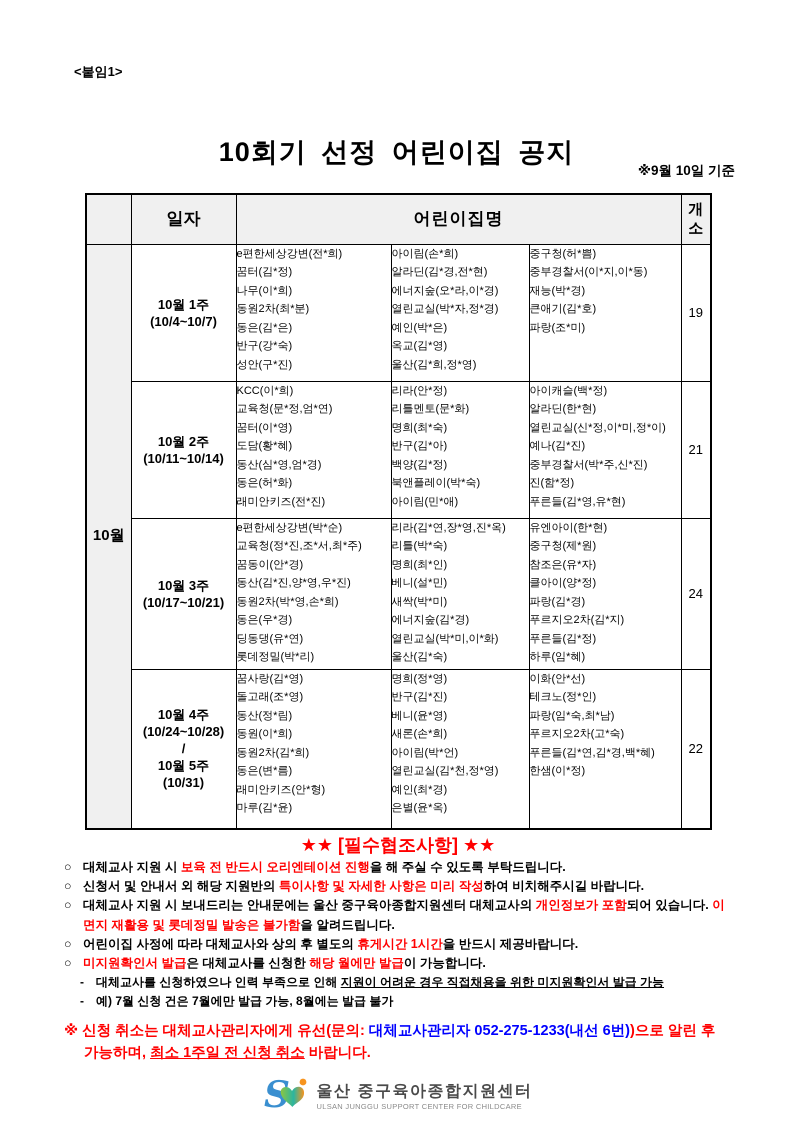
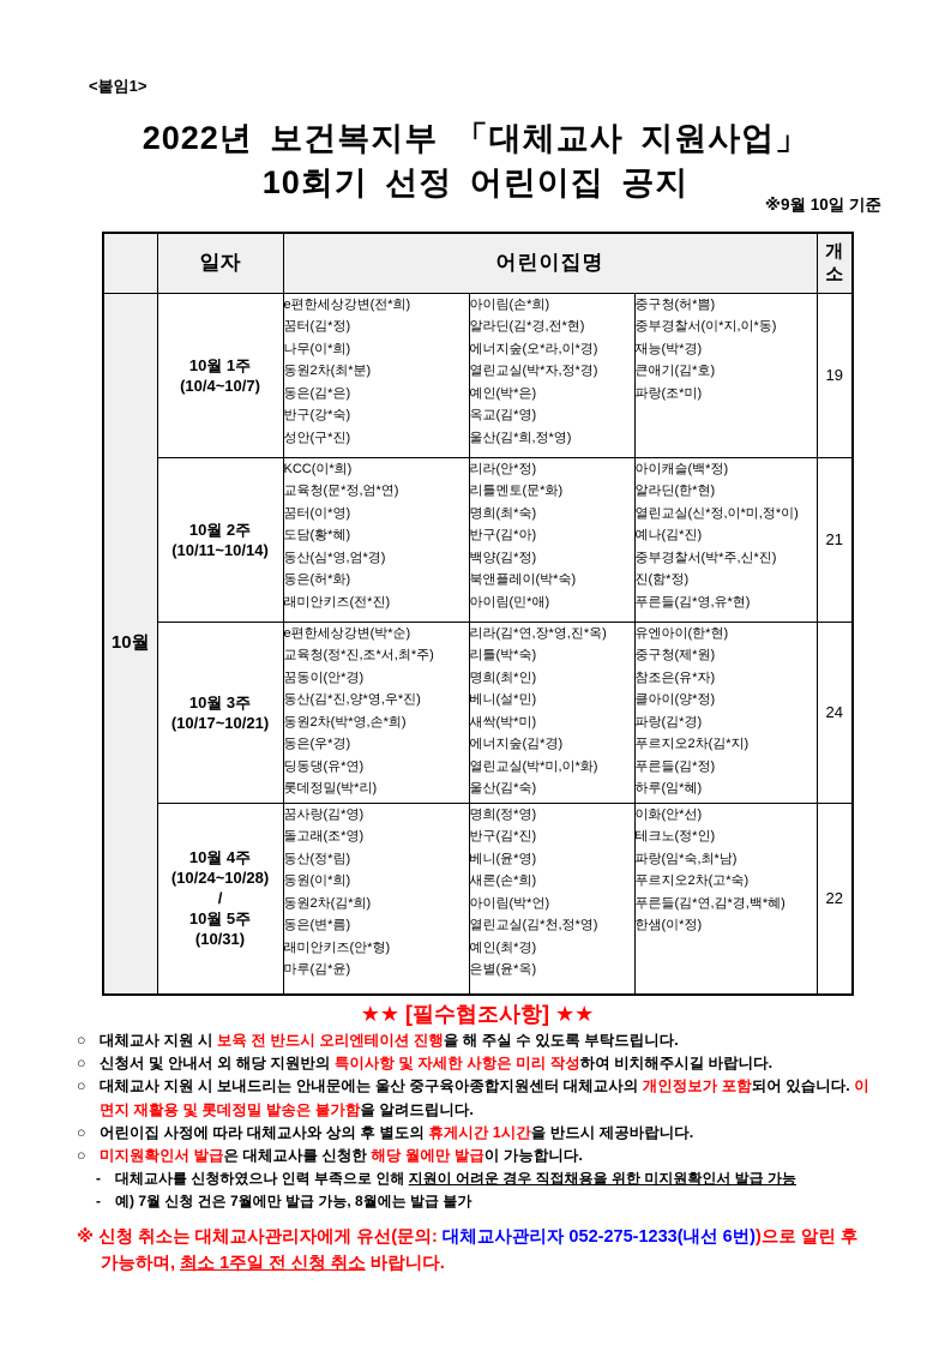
  <붙임1>
+ 2022년 보건복지부 「대체교사 지원사업」
  10회기 선정 어린이집 공지
  ※9월 10일 기준
  	일자	어린이집명	개소
  10월	10월 1주(10/4~10/7)	e편한세상강변(전*희)꿈터(김*정)나무(이*희)동원2차(최*분)동은(김*은)반구(강*숙)성안(구*진)	아이림(손*희)알라딘(김*경,전*현)에너지숲(오*라,이*경)열린교실(박*자,정*경)예인(박*은)옥교(김*영)울산(김*희,정*영)	중구청(허*쁨)중부경찰서(이*지,이*동)재능(박*경)큰애기(김*호)파랑(조*미)	19
  10월 2주(10/11~10/14)	KCC(이*희)교육청(문*정,엄*연)꿈터(이*영)도담(황*혜)동산(심*영,엄*경)동은(허*화)래미안키즈(전*진)	리라(안*정)리틀멘토(문*화)명희(최*숙)반구(김*아)백양(김*정)북앤플레이(박*숙)아이림(민*애)	아이캐슬(백*정)알라딘(한*현)열린교실(신*정,이*미,정*이)예나(김*진)중부경찰서(박*주,신*진)진(함*정)푸른들(김*영,유*현)	21
  10월 3주(10/17~10/21)	e편한세상강변(박*순)교육청(정*진,조*서,최*주)꿈동이(안*경)동산(김*진,양*영,우*진)동원2차(박*영,손*희)동은(우*경)딩동댕(유*연)롯데정밀(박*리)	리라(김*연,장*영,진*옥)리틀(박*숙)명희(최*인)베니(설*민)새싹(박*미)에너지숲(김*경)열린교실(박*미,이*화)울산(김*숙)	유엔아이(한*현)중구청(제*원)참조은(유*자)클아이(양*정)파랑(김*경)푸르지오2차(김*지)푸른들(김*정)하루(임*혜)	24
  10월 4주(10/24~10/28)/10월 5주(10/31)	꿈사랑(김*영)돌고래(조*영)동산(정*림)동원(이*희)동원2차(김*희)동은(변*름)래미안키즈(안*형)마루(김*윤)	명희(정*영)반구(김*진)베니(윤*영)새론(손*희)아이림(박*언)열린교실(김*천,정*영)예인(최*경)은별(윤*옥)	이화(안*선)테크노(정*인)파랑(임*숙,최*남)푸르지오2차(고*숙)푸른들(김*연,김*경,백*혜)한샘(이*정)	22
  ★★ [필수협조사항] ★★
  ○
  대체교사 지원 시 보육 전 반드시 오리엔테이션 진행을 해 주실 수 있도록 부탁드립니다.
  ○
  신청서 및 안내서 외 해당 지원반의 특이사항 및 자세한 사항은 미리 작성하여 비치해주시길 바랍니다.
  ○
  대체교사 지원 시 보내드리는 안내문에는 울산 중구육아종합지원센터 대체교사의 개인정보가 포함되어 있습니다. 이면지 재활용 및 롯데정밀 발송은 불가함을 알려드립니다.
  ○
  어린이집 사정에 따라 대체교사와 상의 후 별도의 휴게시간 1시간을 반드시 제공바랍니다.
  ○
  미지원확인서 발급은 대체교사를 신청한 해당 월에만 발급이 가능합니다.
  -
  대체교사를 신청하였으나 인력 부족으로 인해 지원이 어려운 경우 직접채용을 위한 미지원확인서 발급 가능
  -
  예) 7월 신청 건은 7월에만 발급 가능, 8월에는 발급 불가
  ※ 신청 취소는 대체교사관리자에게 유선(문의: 대체교사관리자 052-275-1233(내선 6번))으로 알린 후 가능하며, 최소 1주일 전 신청 취소 바랍니다.
- S
- 울산 중구육아종합지원센터
- ULSAN JUNGGU SUPPORT CENTER FOR CHILDCARE
